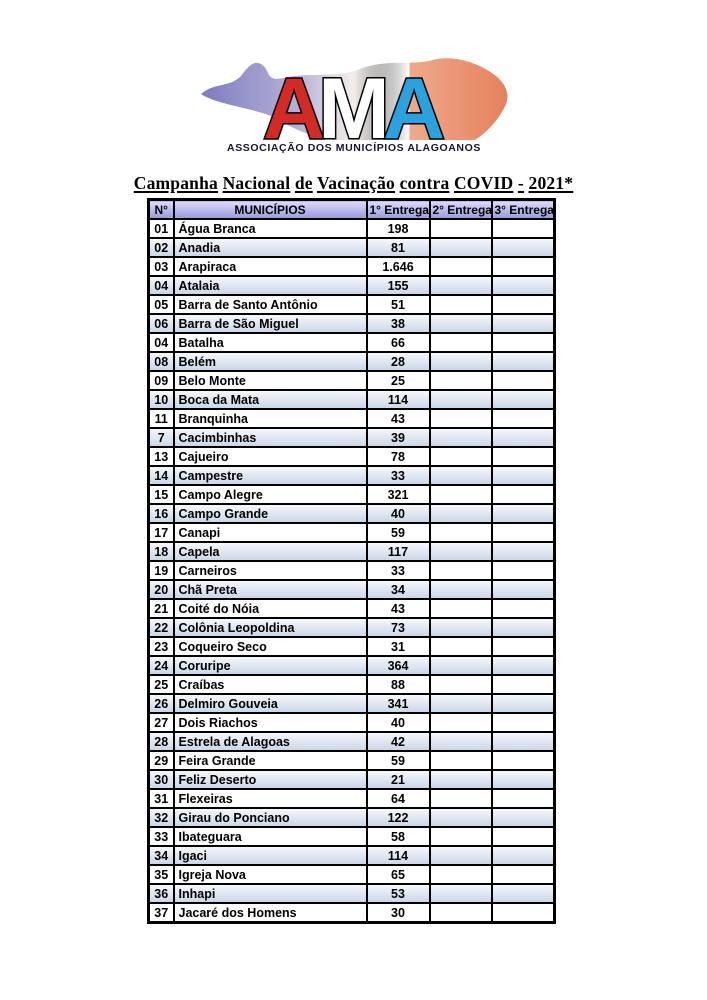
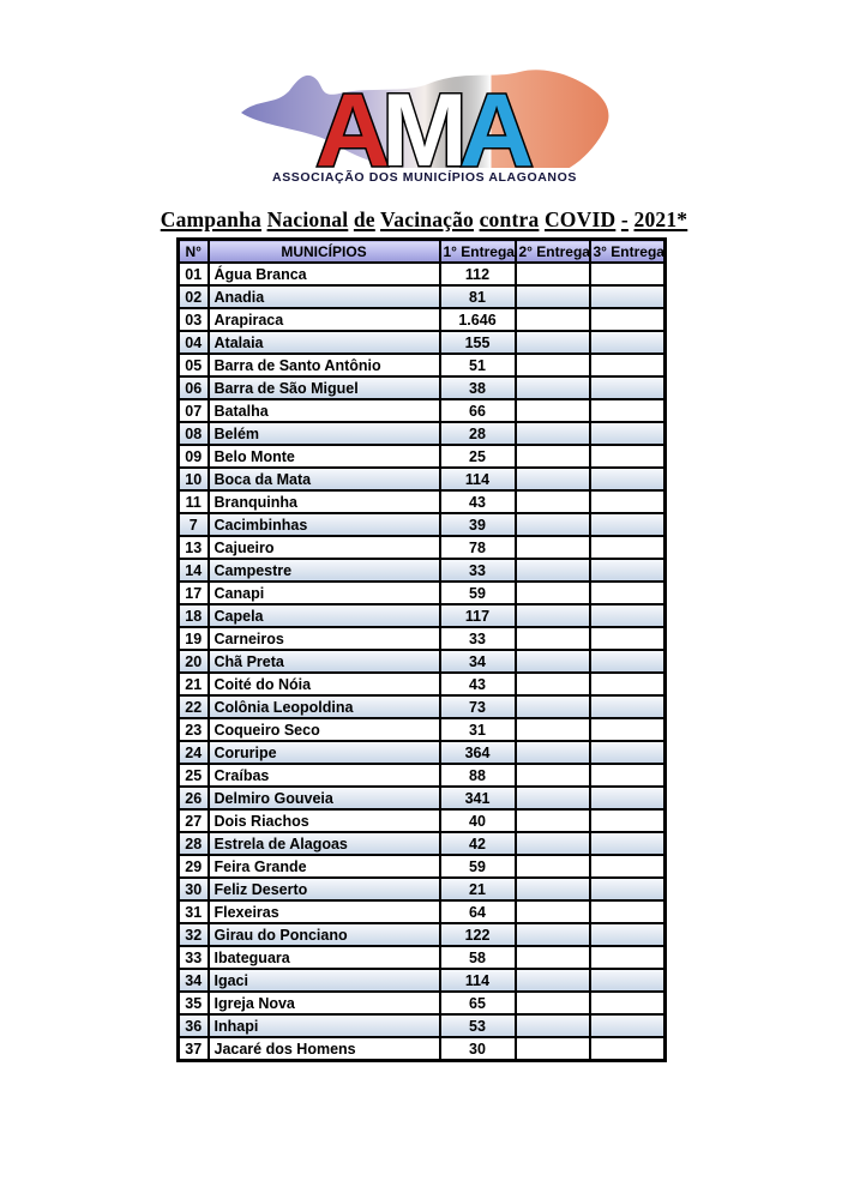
  A
  M
  A
  ASSOCIAÇÃO DOS MUNICÍPIOS ALAGOANOS
  Campanha Nacional de Vacinação contra COVID - 2021*
  N°	MUNICÍPIOS	1° Entrega	2° Entrega	3° Entrega
- 01	Água Branca	198
+ 01	Água Branca	112
  02	Anadia	81
  03	Arapiraca	1.646
  04	Atalaia	155
  05	Barra de Santo Antônio	51
  06	Barra de São Miguel	38
- 04	Batalha	66
+ 07	Batalha	66
  08	Belém	28
  09	Belo Monte	25
  10	Boca da Mata	114
  11	Branquinha	43
  7	Cacimbinhas	39
  13	Cajueiro	78
  14	Campestre	33
- 15	Campo Alegre	321
- 16	Campo Grande	40
  17	Canapi	59
  18	Capela	117
  19	Carneiros	33
  20	Chã Preta	34
  21	Coité do Nóia	43
  22	Colônia Leopoldina	73
  23	Coqueiro Seco	31
  24	Coruripe	364
  25	Craíbas	88
  26	Delmiro Gouveia	341
  27	Dois Riachos	40
  28	Estrela de Alagoas	42
  29	Feira Grande	59
  30	Feliz Deserto	21
  31	Flexeiras	64
  32	Girau do Ponciano	122
  33	Ibateguara	58
  34	Igaci	114
  35	Igreja Nova	65
  36	Inhapi	53
  37	Jacaré dos Homens	30
